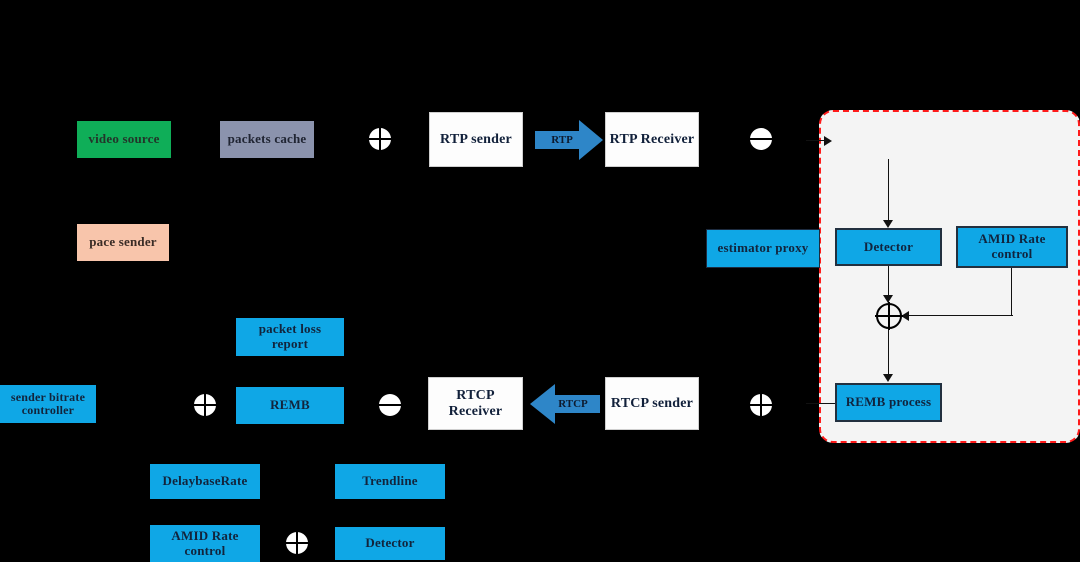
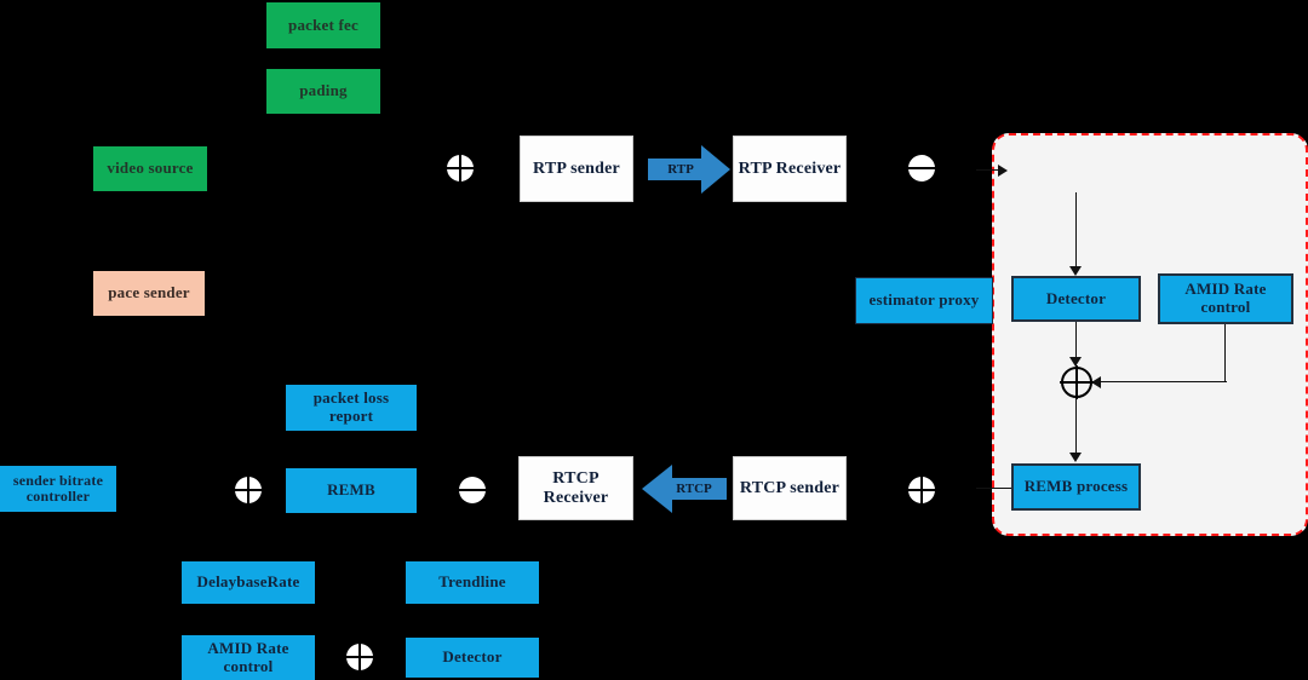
  Detector
  AMID Rate
  control
  REMB process
+ packet fec
+ pading
  video source
- packets cache
  pace sender
  RTP sender
  RTCP Receiver
  sender bitrate
  controller
  packet loss
  report
  REMB
  DelaybaseRate
  Trendline
  AMID Rate
  control
  Detector
  RTP Receiver
  RTCP sender
  estimator proxy
  RTP
  RTCP
